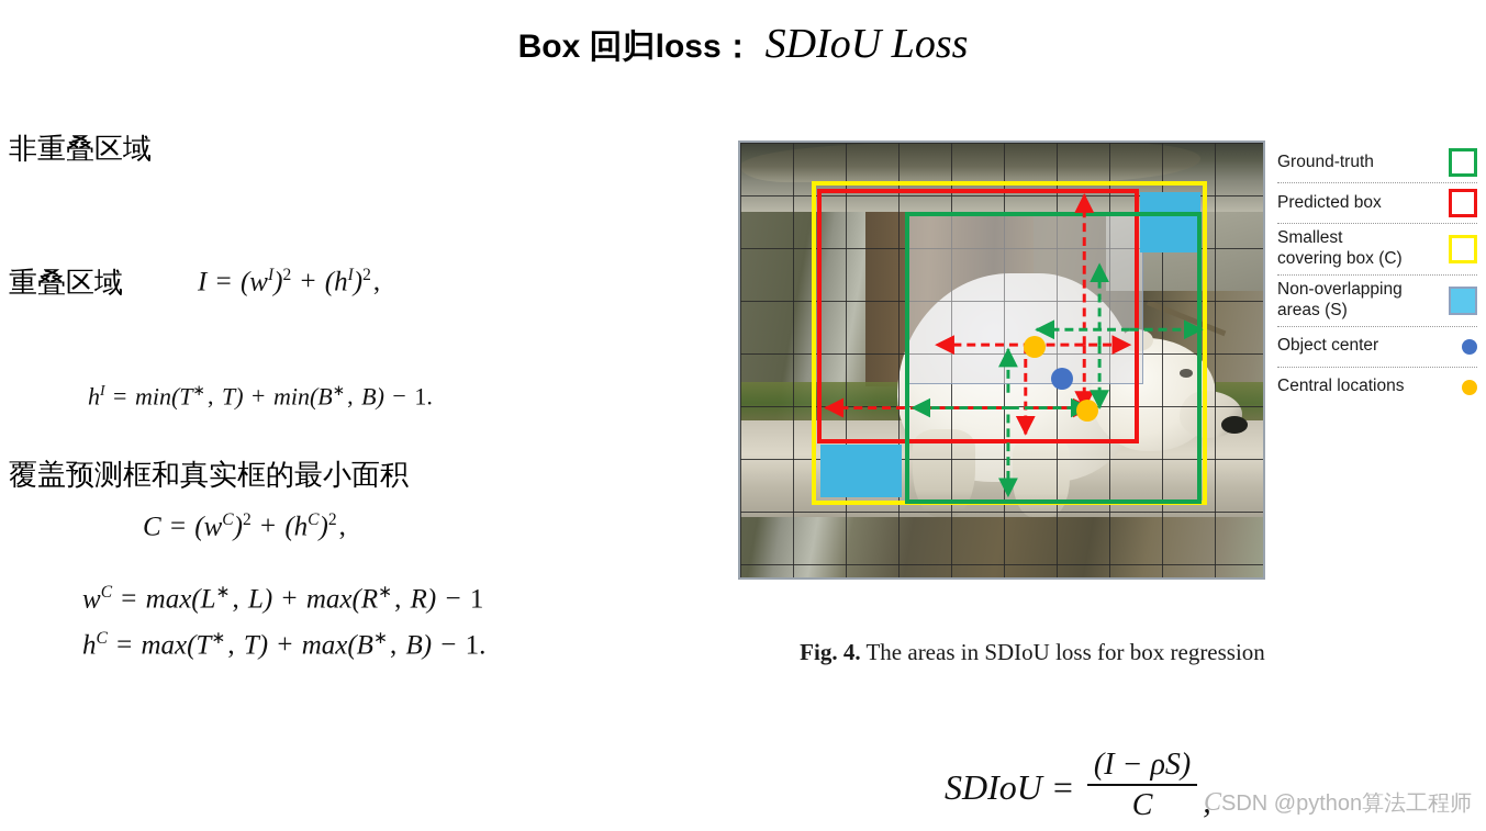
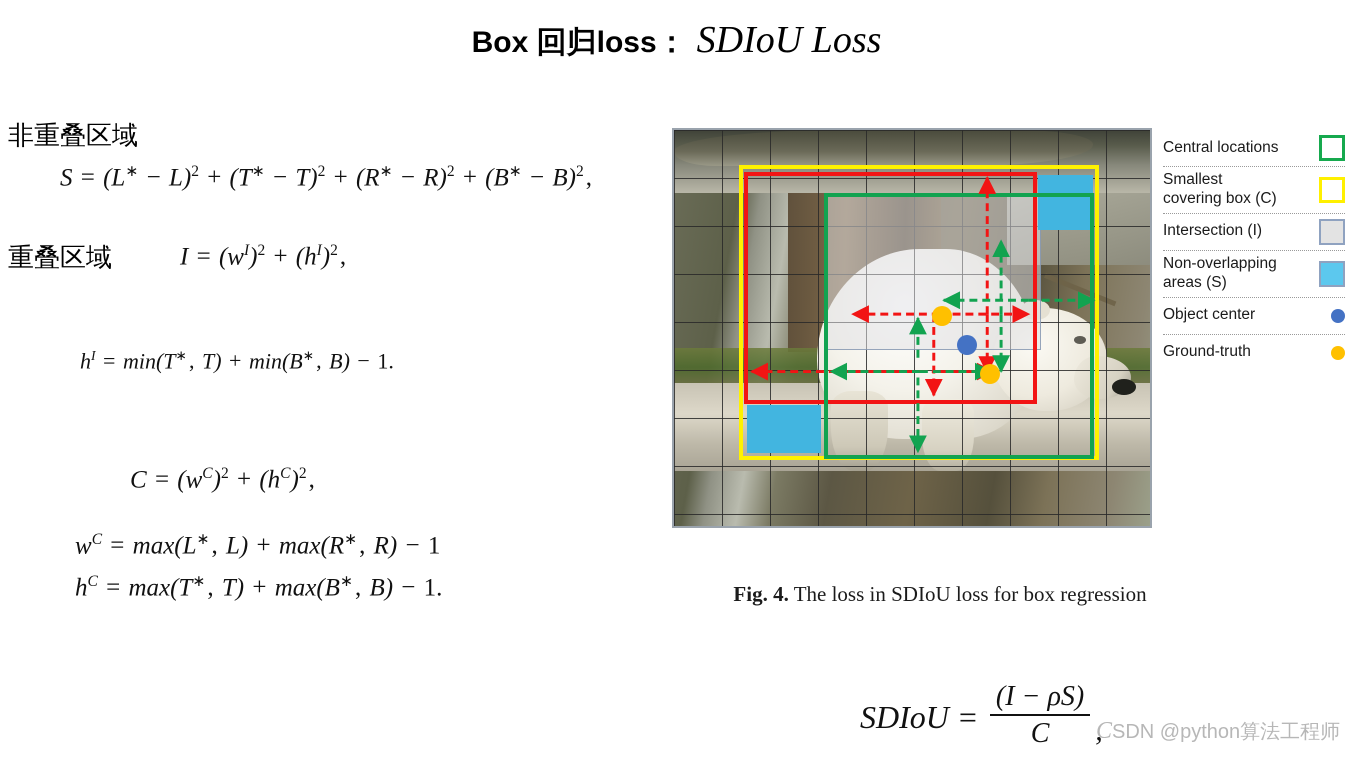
  Box 回归loss： SDIoU Loss
  非重叠区域
+ S = (L∗ − L)2 + (T∗ − T)2 + (R∗ − R)2 + (B∗ − B)2,
  重叠区域
  I = (wI)2 + (hI)2,
  hI = min(T∗ , T) + min(B∗ , B) − 1.
- 覆盖预测框和真实框的最小面积
  C = (wC)2 + (hC)2,
  wC = max(L∗, L) + max(R∗, R) − 1
  hC = max(T∗, T) + max(B∗, B) − 1.
- Fig. 4. The areas in SDIoU loss for box regression
+ Fig. 4. The loss in SDIoU loss for box regression
- Ground-truth
+ Central locations
- Predicted box
  Smallest
  covering box (C)
+ Intersection (I)
  Non-overlapping
  areas (S)
  Object center
- Central locations
+ Ground-truth
  SDIoU
  =
  (I − ρS)
  C
  ,
  CSDN @python算法工程师
